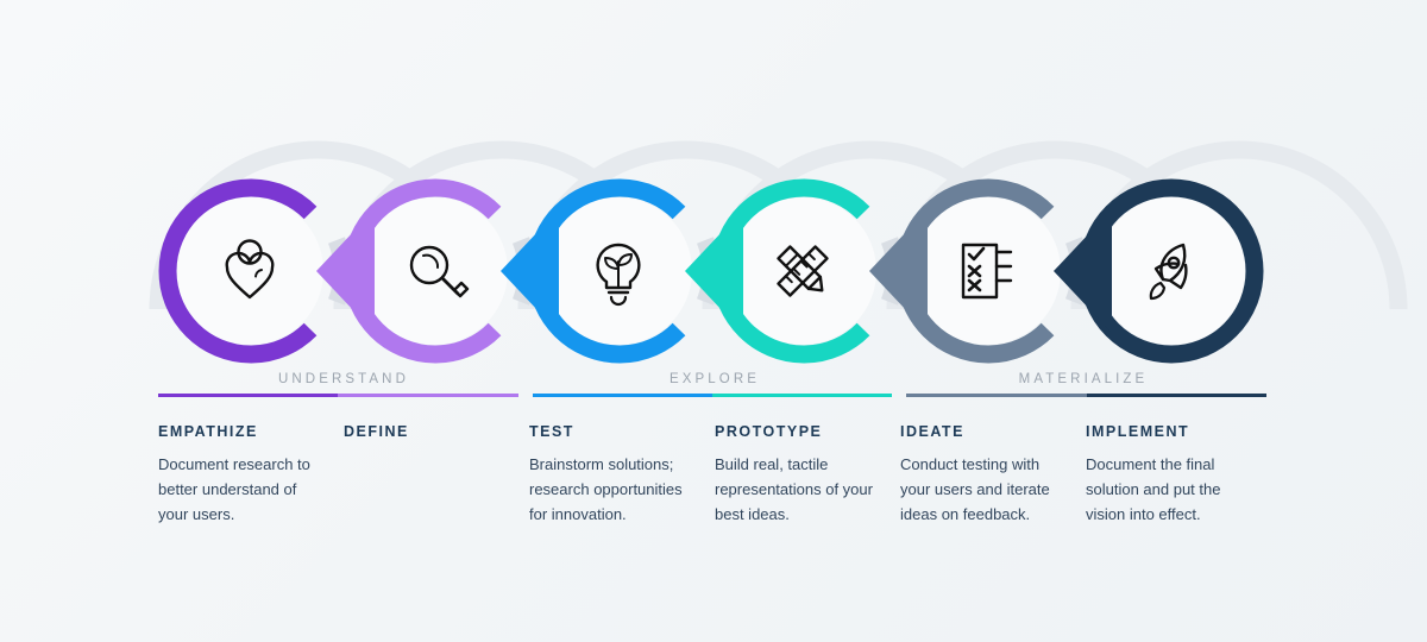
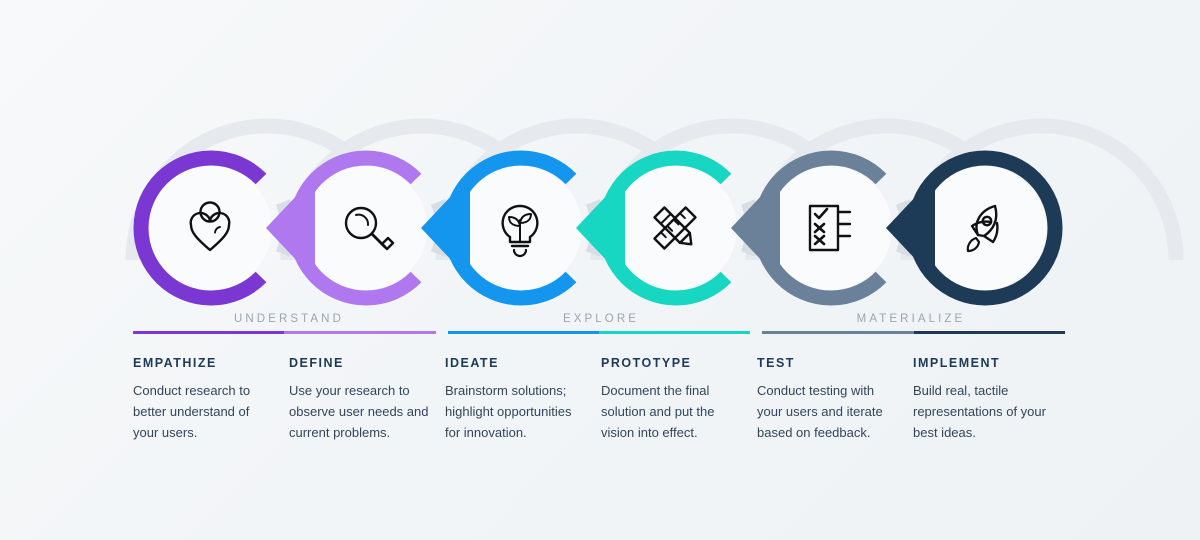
  UNDERSTAND
  EXPLORE
  MATERIALIZE
  EMPATHIZE
- Document research to better understand of your users.
+ Conduct research to better understand of your users.
  DEFINE
+ Use your research to observe user needs and current problems.
- TEST
+ IDEATE
- Brainstorm solutions; research opportunities for innovation.
+ Brainstorm solutions; highlight opportunities for innovation.
  PROTOTYPE
- Build real, tactile representations of your best ideas.
+ Document the final solution and put the vision into effect.
- IDEATE
+ TEST
- Conduct testing with your users and iterate ideas on feedback.
+ Conduct testing with your users and iterate based on feedback.
  IMPLEMENT
- Document the final solution and put the vision into effect.
+ Build real, tactile representations of your best ideas.
